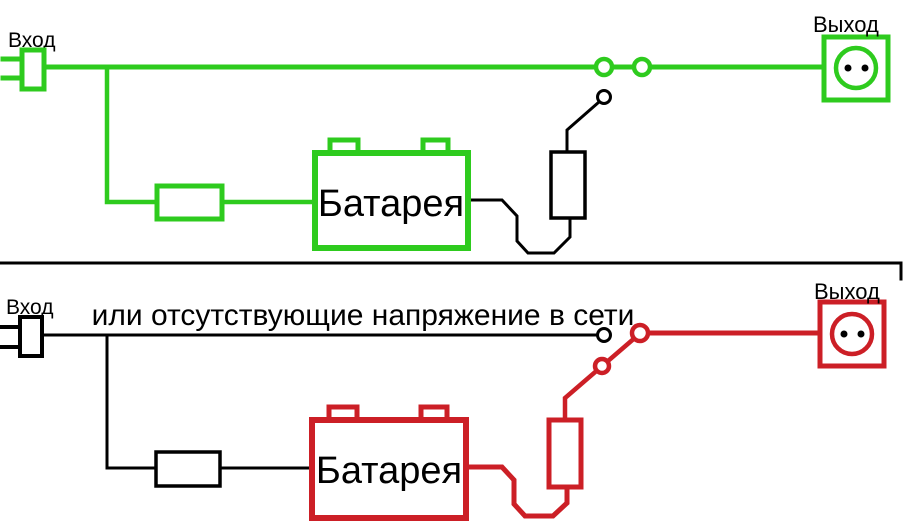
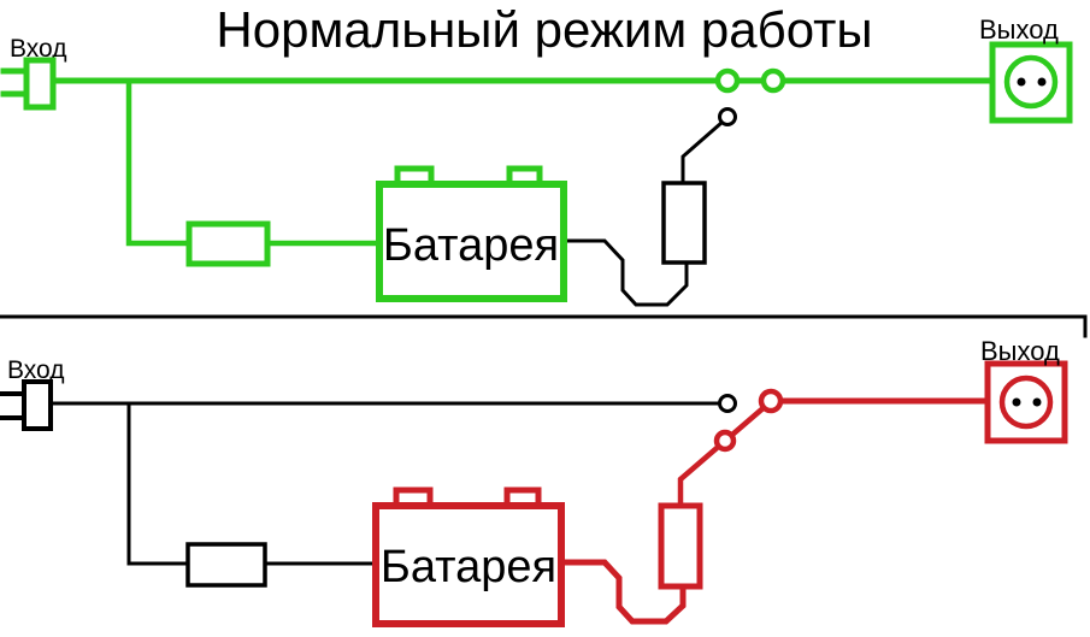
+ Нормальный режим работы
  Вход
  Батарея
  Выход
- или отсутствующие напряжение в сети
  Вход
  Батарея
  Выход
